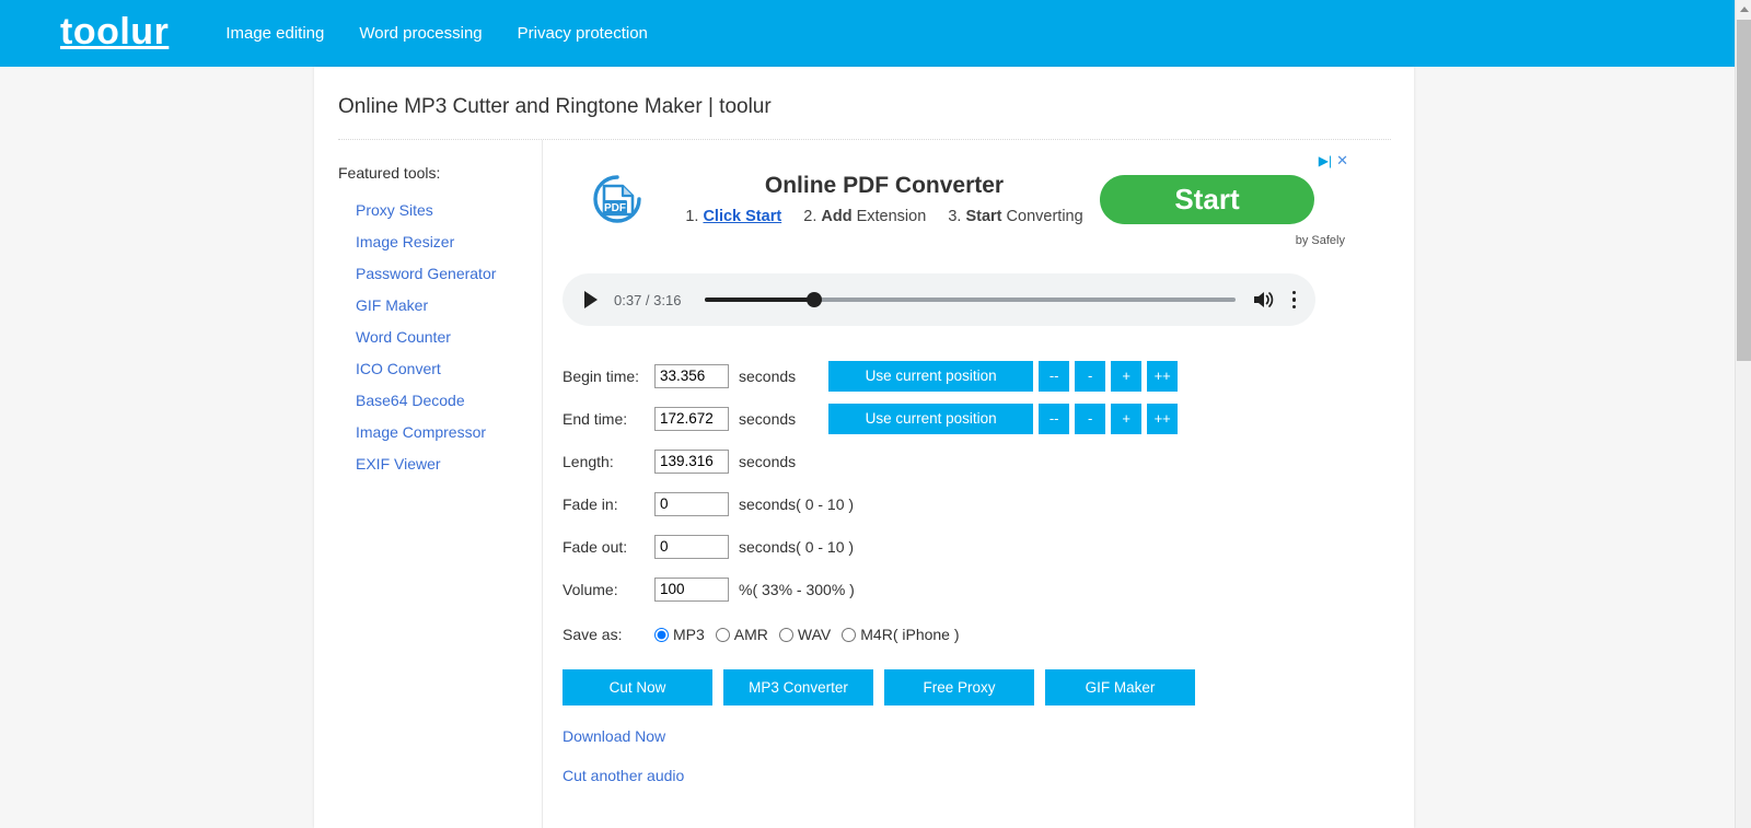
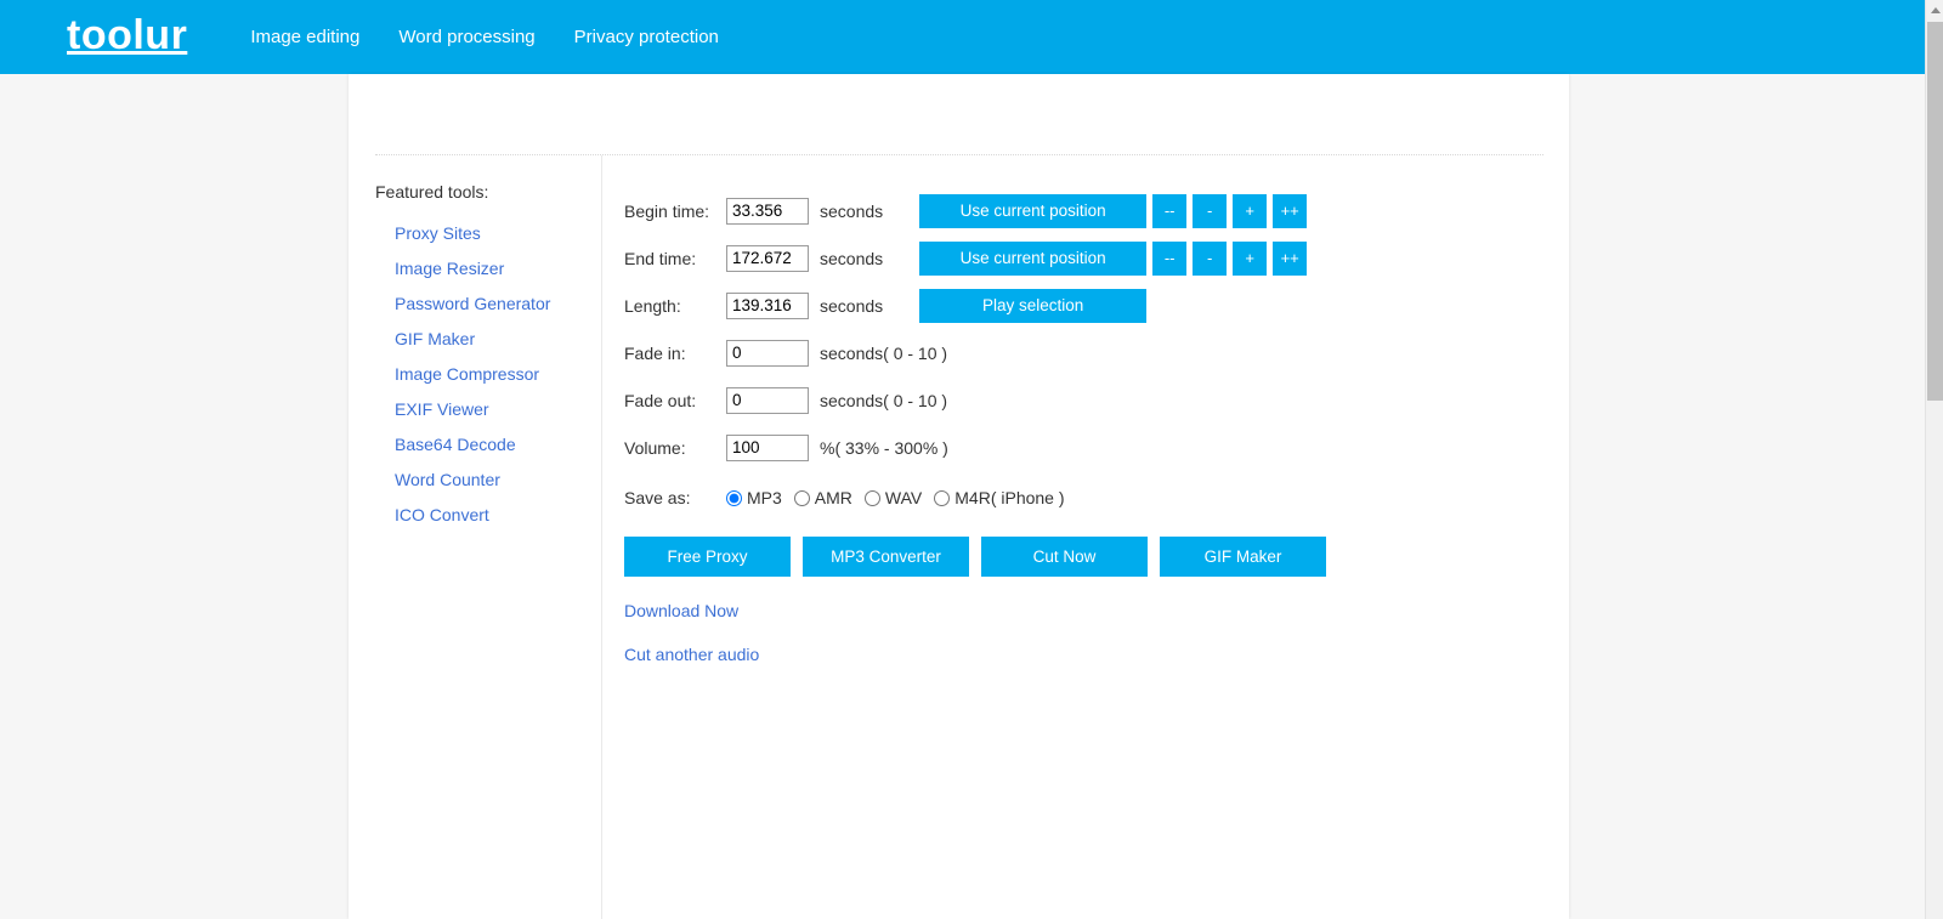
  toolur
  Image editing
  Word processing
  Privacy protection
- Online MP3 Cutter and Ringtone Maker | toolur
  Featured tools:
  Proxy Sites
  Image Resizer
  Password Generator
  GIF Maker
- Word Counter
+ Image Compressor
- ICO Convert
+ EXIF Viewer
  Base64 Decode
- Image Compressor
+ Word Counter
- EXIF Viewer
+ ICO Convert
- PDF
- Online PDF Converter
- 1. Click Start 2. Add Extension 3. Start Converting
- Start
- ▶|
- ✕
- by Safely
- 0:37 / 3:16
  Begin time:
  33.356
  seconds
  Use current position
  --
  -
  +
  ++
  End time:
  172.672
  seconds
  Use current position
  --
  -
  +
  ++
  Length:
  139.316
  seconds
+ Play selection
  Fade in:
  0
  seconds( 0 - 10 )
  Fade out:
  0
  seconds( 0 - 10 )
  Volume:
  100
  %( 33% - 300% )
  Save as:
  MP3
  AMR
  WAV
  M4R( iPhone )
- Cut Now
+ Free Proxy
  MP3 Converter
- Free Proxy
+ Cut Now
  GIF Maker
  Download Now
  Cut another audio
